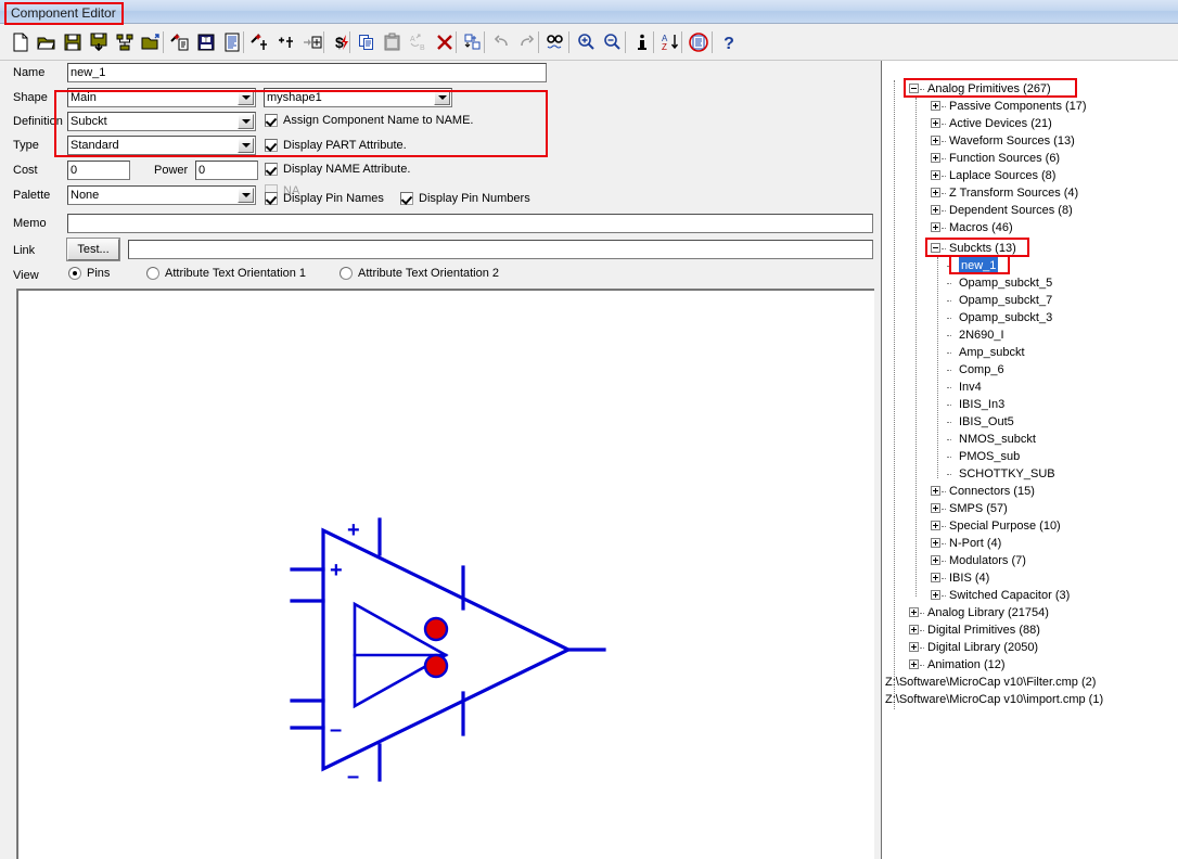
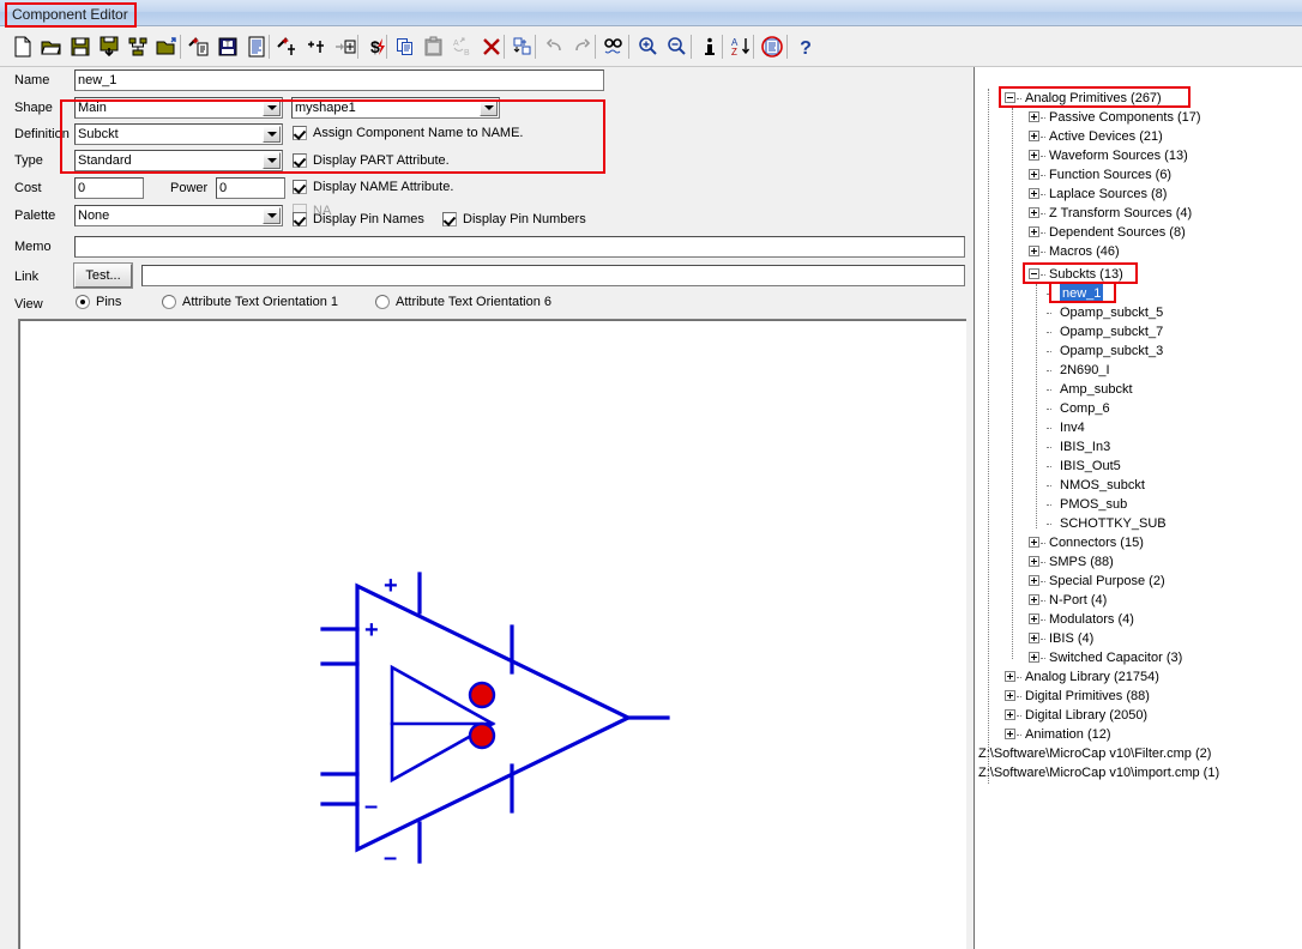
  Component Editor
  $
  A
  Z
  ?
  Name
  new_1
  Shape
  Main
  myshape1
  Definition
  Subckt
  Type
  Standard
  Cost
  0
  Power
  0
  Palette
  None
  Memo
  Link
  Test...
  View
  Pins
  Attribute Text Orientation 1
- Attribute Text Orientation 2
+ Attribute Text Orientation 6
  Assign Component Name to NAME.
  Display PART Attribute.
  Display NAME Attribute.
  NA
  Display Pin Names
  Display Pin Numbers
  +
  +
  –
  –
  Analog Primitives (267)
  Passive Components (17)
  Active Devices (21)
  Waveform Sources (13)
  Function Sources (6)
  Laplace Sources (8)
  Z Transform Sources (4)
  Dependent Sources (8)
  Macros (46)
  Subckts (13)
  new_1
  Opamp_subckt_5
  Opamp_subckt_7
  Opamp_subckt_3
  2N690_I
  Amp_subckt
  Comp_6
  Inv4
  IBIS_In3
  IBIS_Out5
  NMOS_subckt
  PMOS_sub
  SCHOTTKY_SUB
  Connectors (15)
- SMPS (57)
+ SMPS (88)
- Special Purpose (10)
+ Special Purpose (2)
  N-Port (4)
- Modulators (7)
+ Modulators (4)
  IBIS (4)
  Switched Capacitor (3)
  Analog Library (21754)
  Digital Primitives (88)
  Digital Library (2050)
  Animation (12)
  Z:\Software\MicroCap v10\Filter.cmp (2)
  Z:\Software\MicroCap v10\import.cmp (1)
